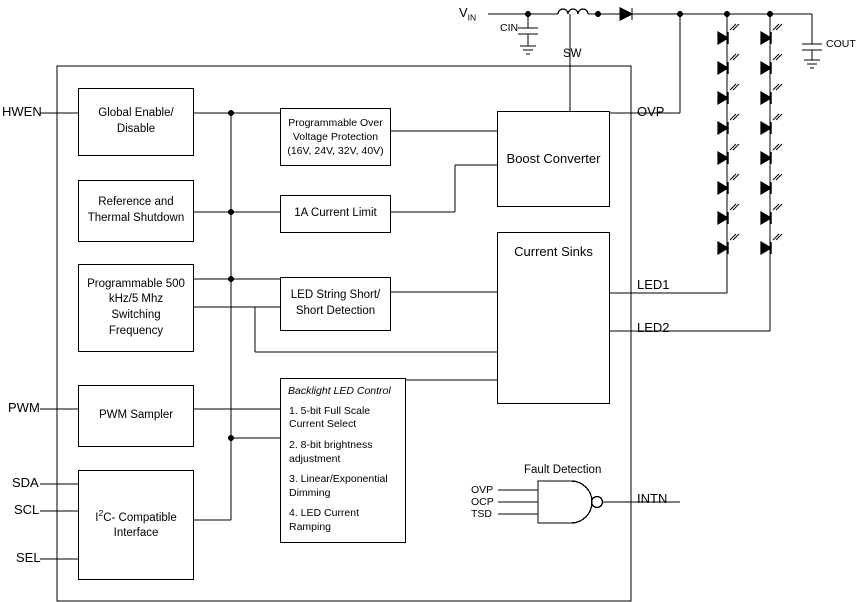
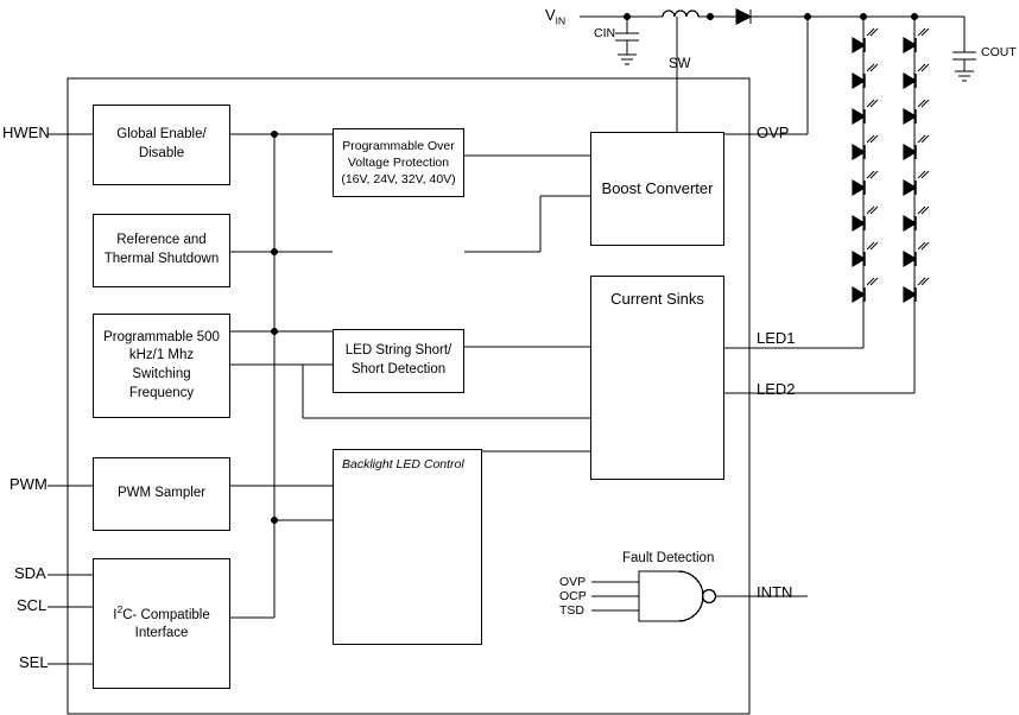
  HWEN
  PWM
  SDA
  SCL
  SEL
  OVP
  LED1
  LED2
  INTN
  VIN
  CIN
  COUT
  SW
  Global Enable/ Disable
  Reference and Thermal Shutdown
- Programmable 500 kHz/5 Mhz Switching Frequency
+ Programmable 500 kHz/1 Mhz Switching Frequency
  PWM Sampler
  I2C- Compatible Interface
  Programmable Over Voltage Protection (16V, 24V, 32V, 40V)
- 1A Current Limit
  LED String Short/ Short Detection
  Backlight LED Control
- 1. 5-bit Full Scale Current Select
- 2. 8-bit brightness adjustment
- 3. Linear/Exponential Dimming
- 4. LED Current Ramping
  Boost Converter
  Current Sinks
  Fault Detection
  OVP
  OCP
  TSD
